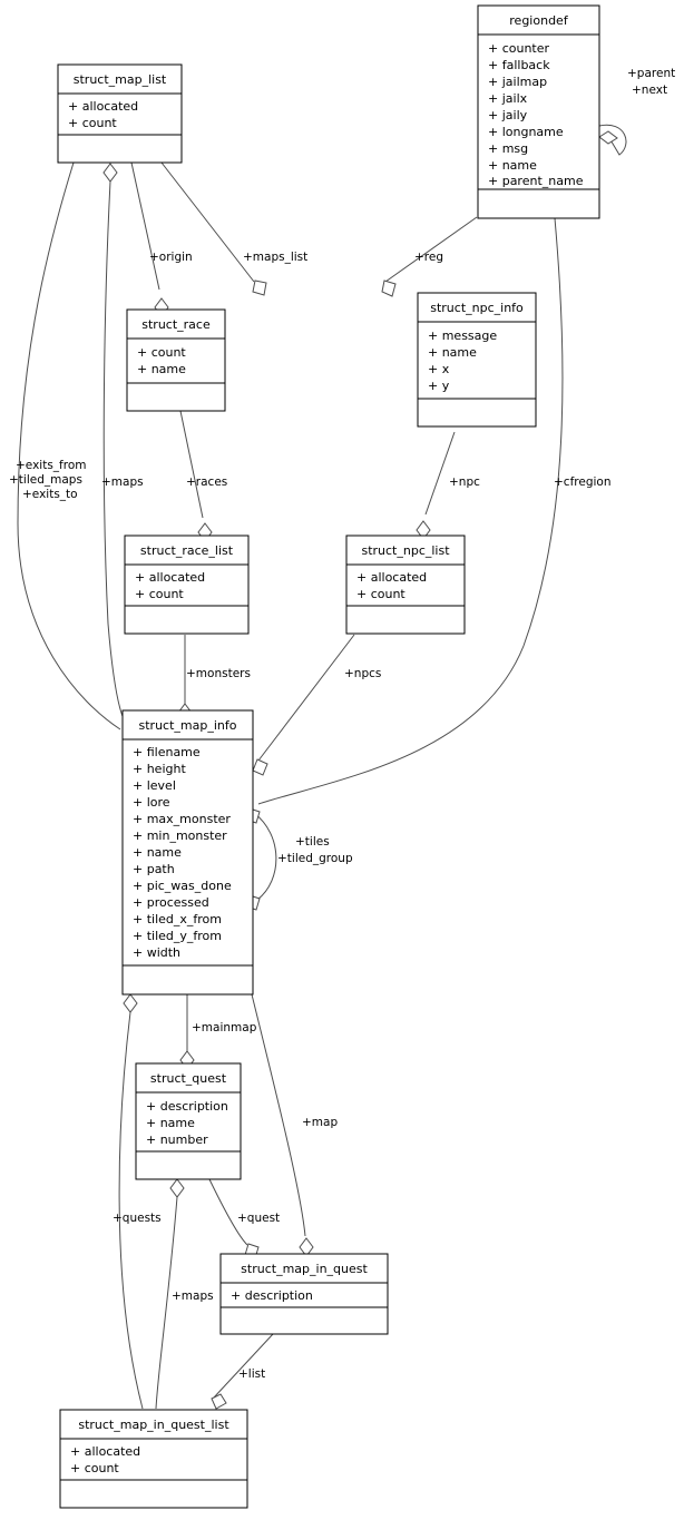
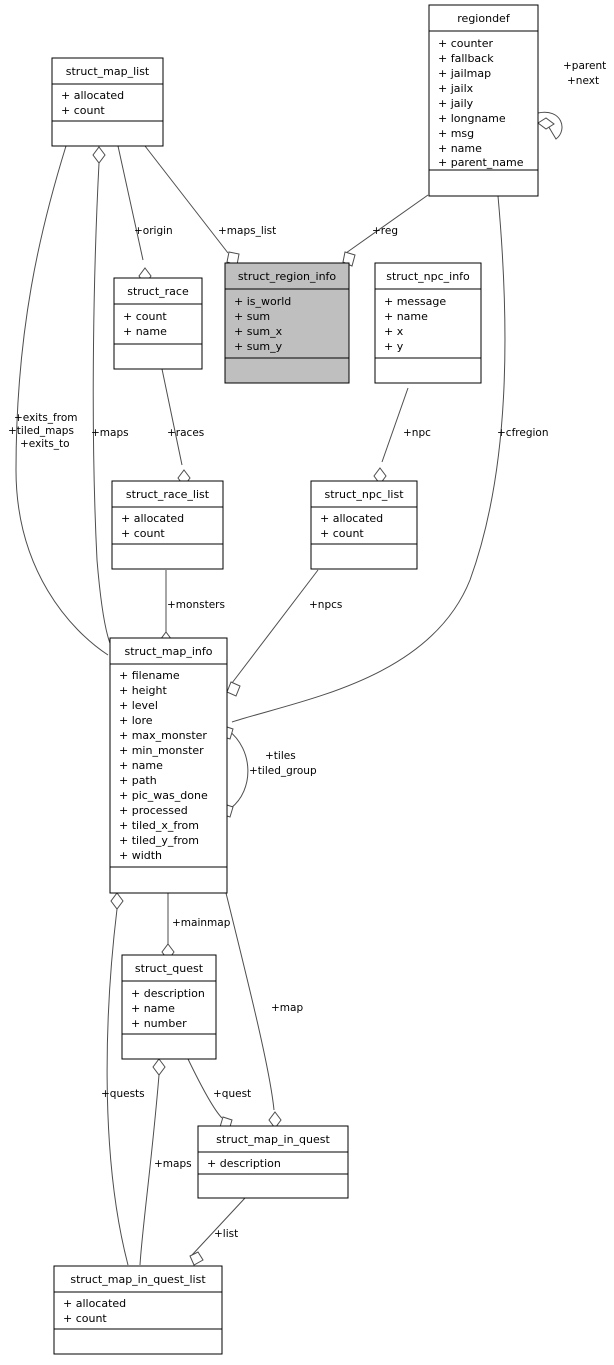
  +parent
  +next
  +origin
  +maps_list
  +reg
  +exits_from
  +tiled_maps
  +exits_to
  +maps
  +races
  +npc
  +cfregion
  +monsters
  +npcs
  +tiles
  +tiled_group
  +mainmap
  +map
  +quests
  +quest
  +maps
  +list
  regiondef
  + counter
  + fallback
  + jailmap
  + jailx
  + jaily
  + longname
  + msg
  + name
  + parent_name
  struct_map_list
  + allocated
  + count
  struct_race
  + count
  + name
+ struct_region_info
+ + is_world
+ + sum
+ + sum_x
+ + sum_y
  struct_npc_info
  + message
  + name
  + x
  + y
  struct_race_list
  + allocated
  + count
  struct_npc_list
  + allocated
  + count
  struct_map_info
  + filename
  + height
  + level
  + lore
  + max_monster
  + min_monster
  + name
  + path
  + pic_was_done
  + processed
  + tiled_x_from
  + tiled_y_from
  + width
  struct_quest
  + description
  + name
  + number
  struct_map_in_quest
  + description
  struct_map_in_quest_list
  + allocated
  + count
